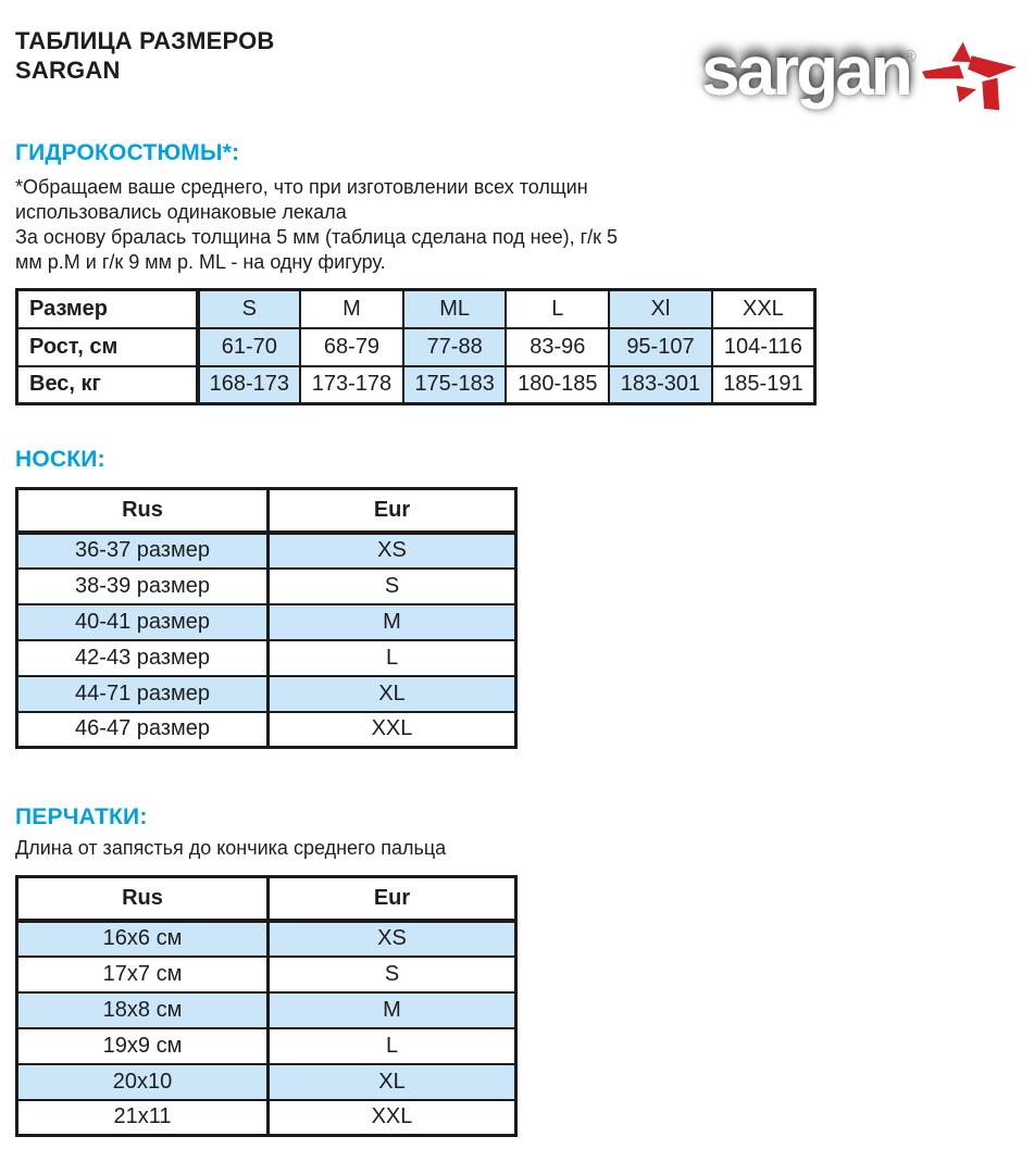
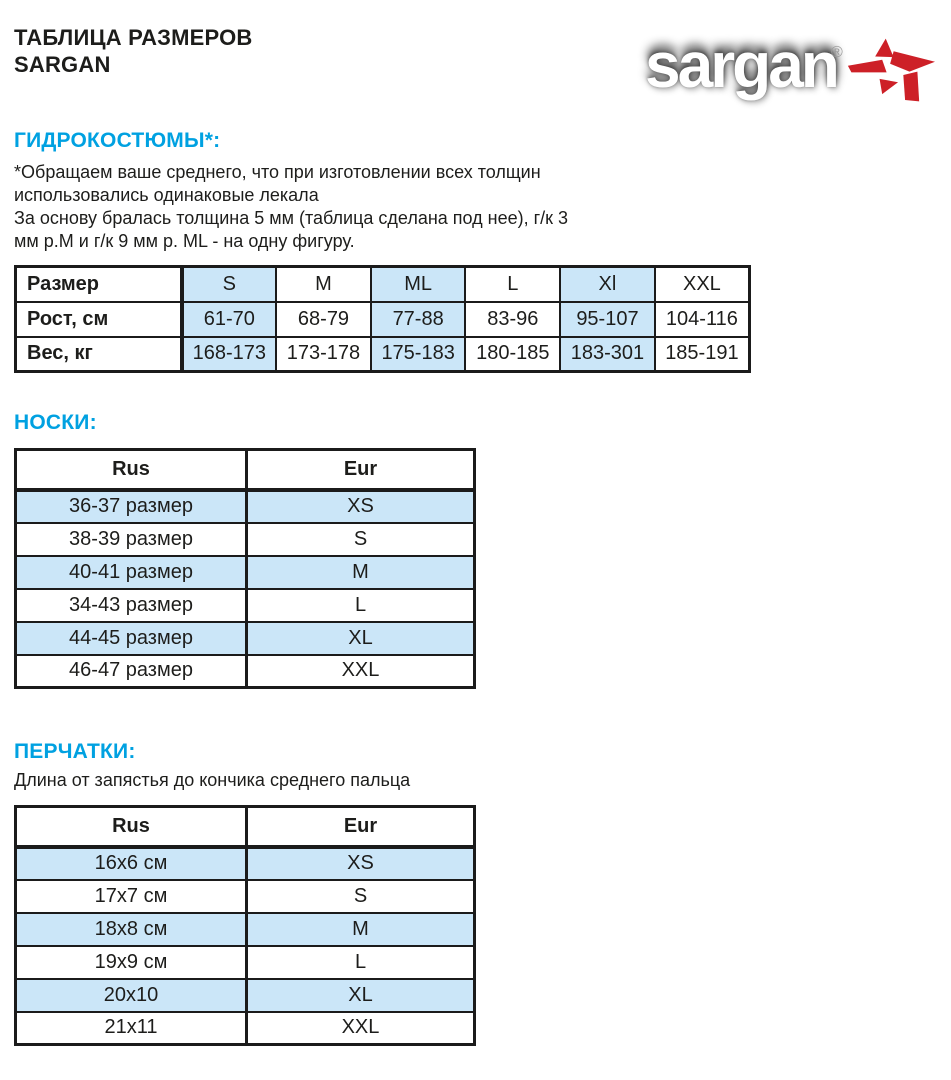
  ТАБЛИЦА РАЗМЕРОВ
  SARGAN
  sargan
  ®
  ГИДРОКОСТЮМЫ*:
  *Обращаем ваше среднего, что при изготовлении всех толщин
  использовались одинаковые лекала
- За основу бралась толщина 5 мм (таблица сделана под нее), г/к 5
+ За основу бралась толщина 5 мм (таблица сделана под нее), г/к 3
  мм р.М и г/к 9 мм р. ML - на одну фигуру.
  Размер	S	M	ML	L	Xl	XXL
  Рост, см	61-70	68-79	77-88	83-96	95-107	104-116
  Вес, кг	168-173	173-178	175-183	180-185	183-301	185-191
  НОСКИ:
  Rus	Eur
  36-37 размер	XS
  38-39 размер	S
  40-41 размер	M
- 42-43 размер	L
+ 34-43 размер	L
- 44-71 размер	XL
+ 44-45 размер	XL
  46-47 размер	XXL
  ПЕРЧАТКИ:
  Длина от запястья до кончика среднего пальца
  Rus	Eur
  16x6 см	XS
  17x7 см	S
  18x8 см	M
  19x9 см	L
  20x10	XL
  21x11	XXL
